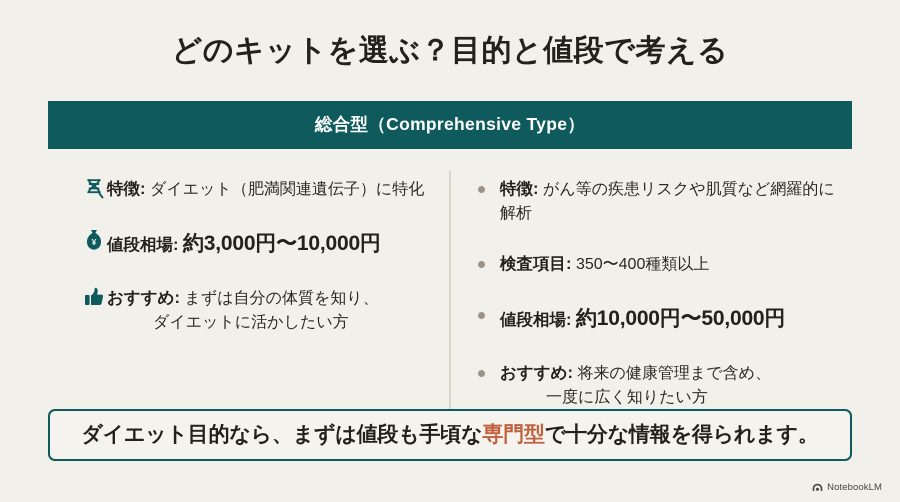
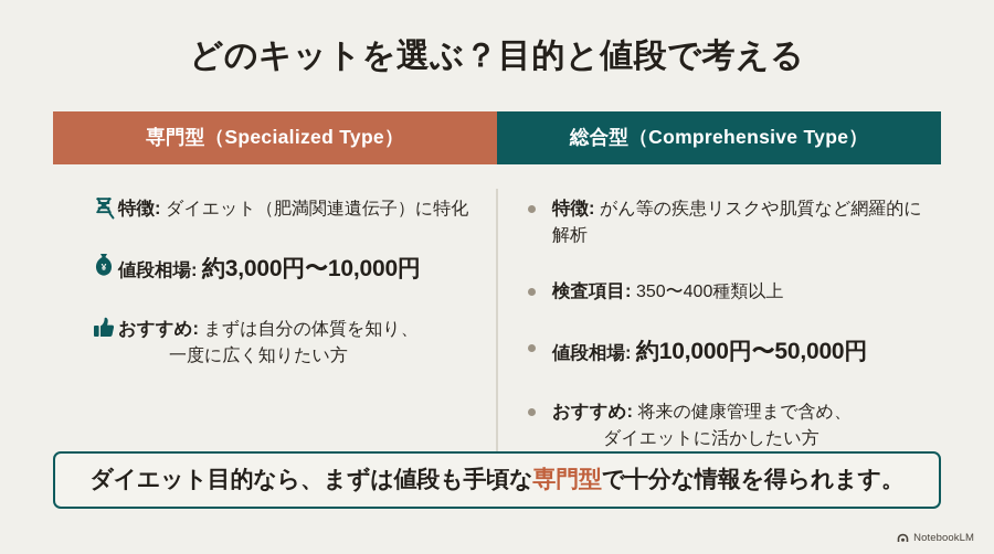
  どのキットを選ぶ？目的と値段で考える
+ 専門型（Specialized Type）
  総合型（Comprehensive Type）
  特徴: ダイエット（肥満関連遺伝子）に特化
  ¥
  値段相場: 約3,000円〜10,000円
  おすすめ: まずは自分の体質を知り、
- ダイエットに活かしたい方
+ 一度に広く知りたい方
  特徴: がん等の疾患リスクや肌質など網羅的に解析
  検査項目: 350〜400種類以上
  値段相場: 約10,000円〜50,000円
  おすすめ: 将来の健康管理まで含め、
- 一度に広く知りたい方
+ ダイエットに活かしたい方
  ダイエット目的なら、まずは値段も手頃な
  専門型
  で十分な情報を得られます。
  NotebookLM
